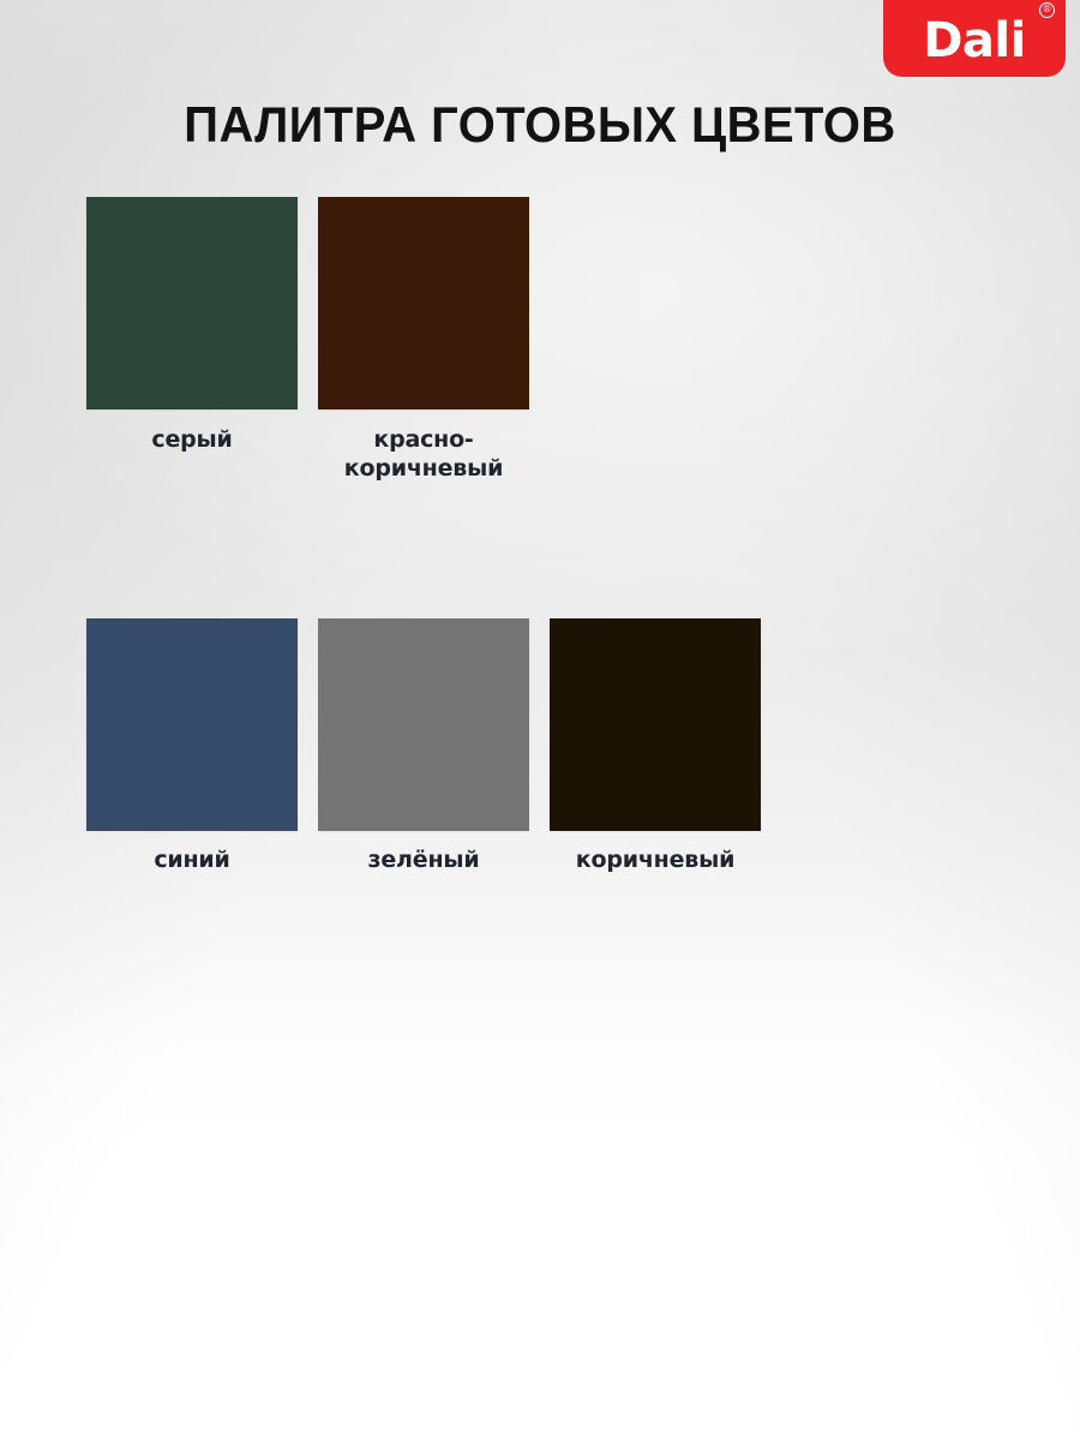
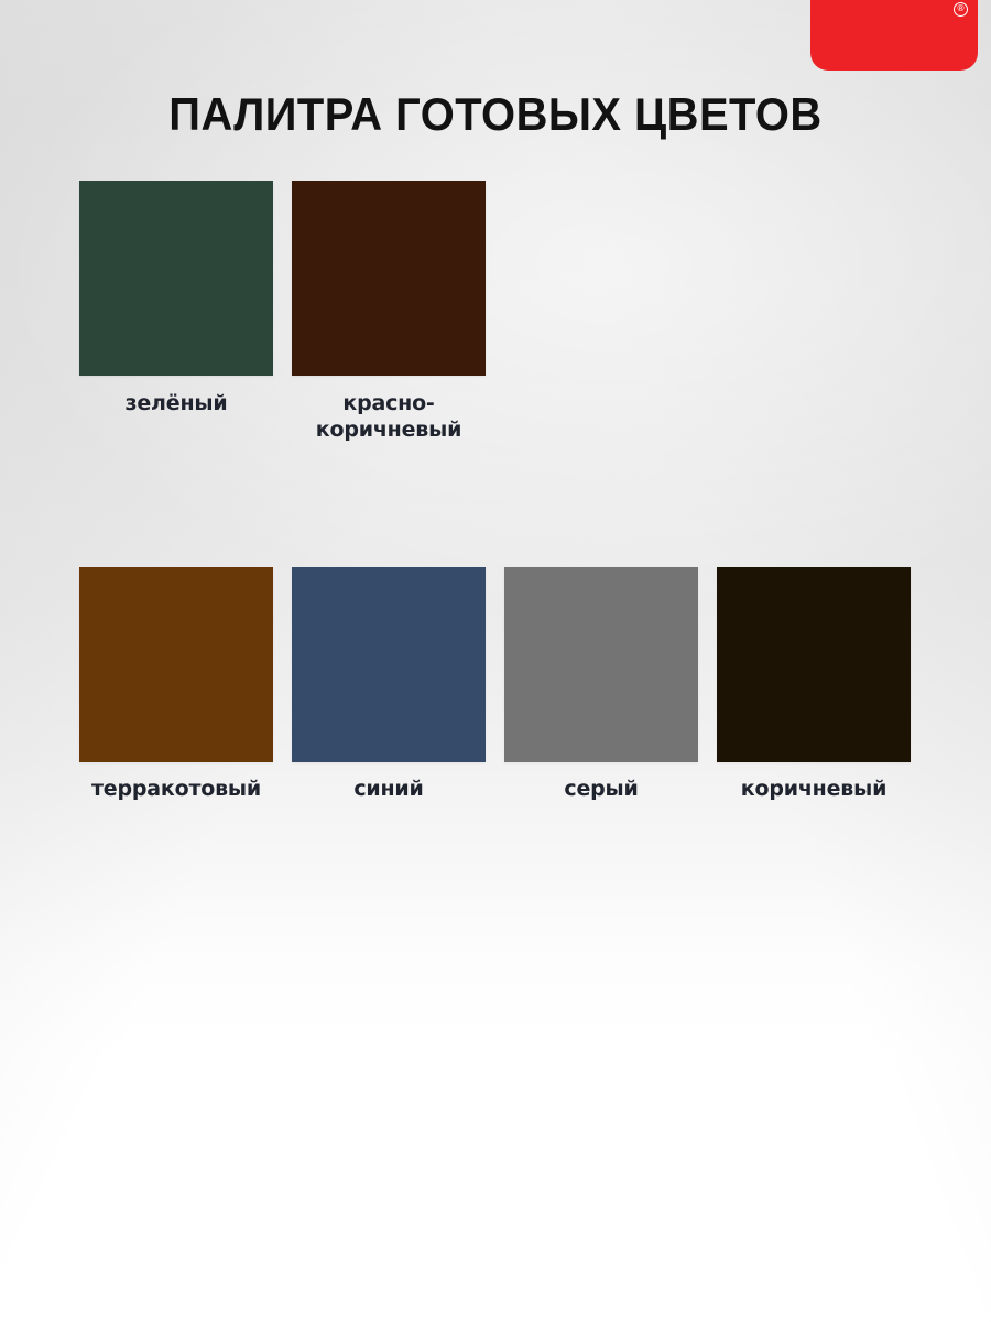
- Dali
  ®
  ПАЛИТРА ГОТОВЫХ ЦВЕТОВ
- серый
+ зелёный
  красно-
  коричневый
+ терракотовый
  синий
- зелёный
+ серый
  коричневый
